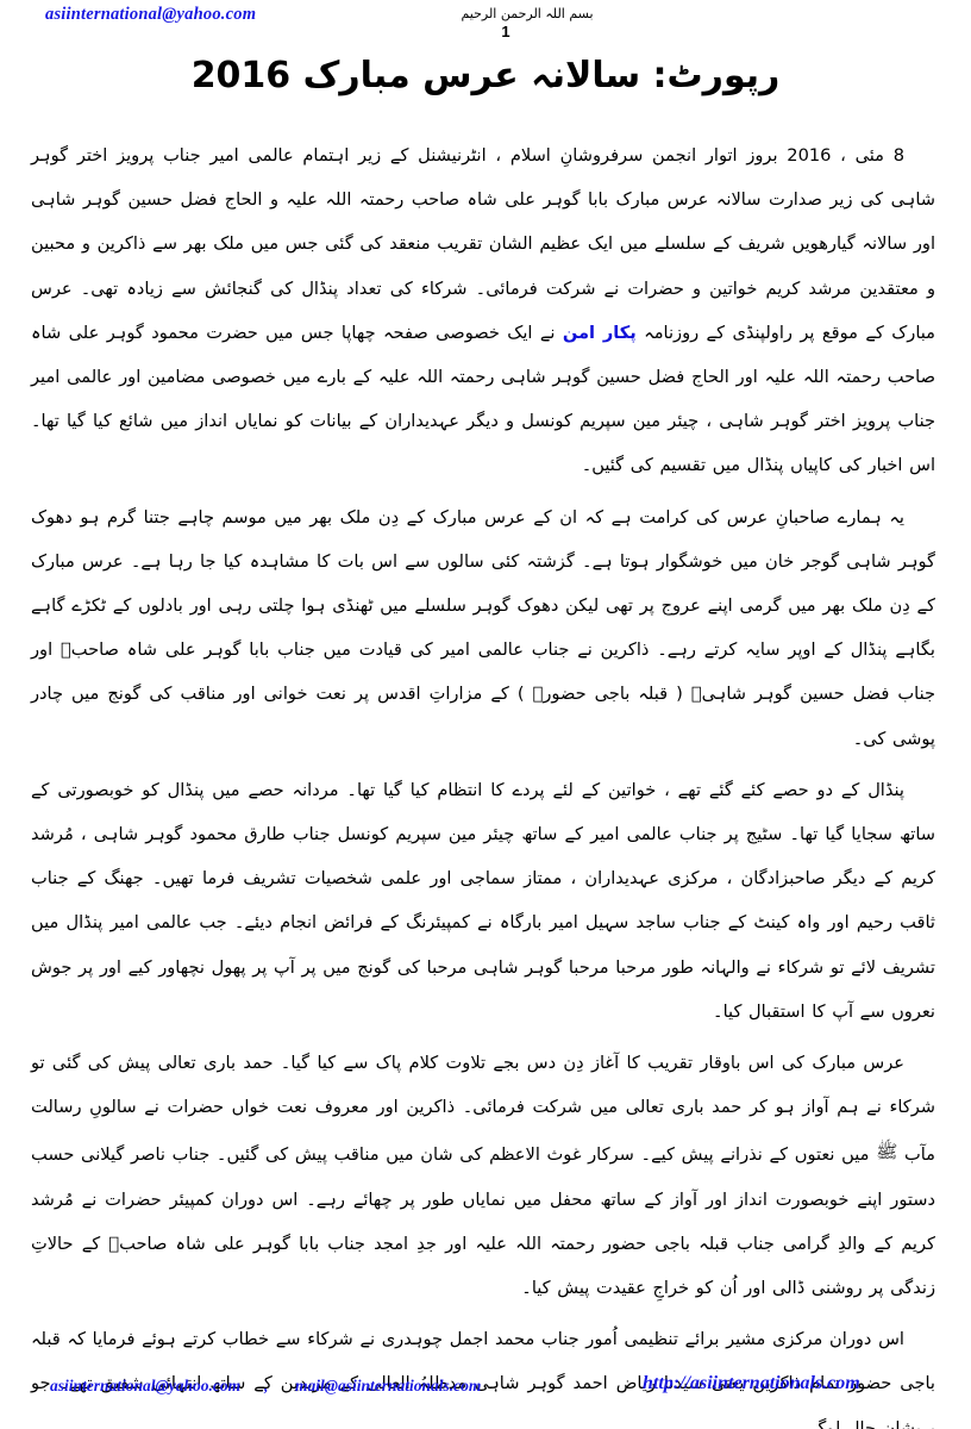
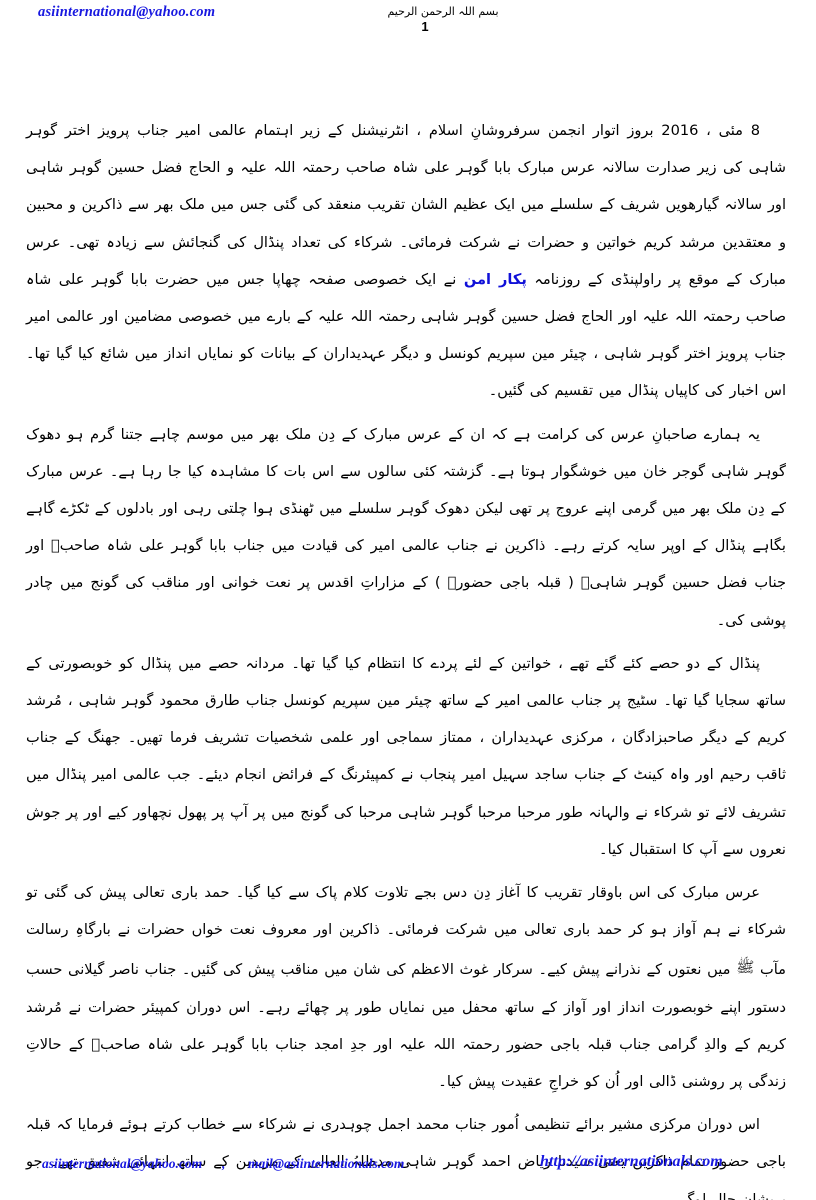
  asiinternational@yahoo.com
  بسم اللہ الرحمن الرحیم
  1
- رپورٹ: سالانہ عرس مبارک 2016
- 8 مئی ، 2016 بروز اتوار انجمن سرفروشانِ اسلام ، انٹرنیشنل کے زیر اہتمام عالمی امیر جناب پرویز اختر گوہر شاہی کی زیر صدارت سالانہ عرس مبارک بابا گوہر علی شاہ صاحب رحمتہ اللہ علیہ و الحاج فضل حسین گوہر شاہی اور سالانہ گیارھویں شریف کے سلسلے میں ایک عظیم الشان تقریب منعقد کی گئی جس میں ملک بھر سے ذاکرین و محبین و معتقدین مرشد کریم خواتین و حضرات نے شرکت فرمائی۔ شرکاء کی تعداد پنڈال کی گنجائش سے زیادہ تھی۔ عرس مبارک کے موقع پر راولپنڈی کے روزنامہ پکار امن نے ایک خصوصی صفحہ چھاپا جس میں حضرت محمود گوہر علی شاہ صاحب رحمتہ اللہ علیہ اور الحاج فضل حسین گوہر شاہی رحمتہ اللہ علیہ کے بارے میں خصوصی مضامین اور عالمی امیر جناب پرویز اختر گوہر شاہی ، چیئر مین سپریم کونسل و دیگر عہدیداران کے بیانات کو نمایاں انداز میں شائع کیا گیا تھا۔ اس اخبار کی کاپیاں پنڈال میں تقسیم کی گئیں۔
+ 8 مئی ، 2016 بروز اتوار انجمن سرفروشانِ اسلام ، انٹرنیشنل کے زیر اہتمام عالمی امیر جناب پرویز اختر گوہر شاہی کی زیر صدارت سالانہ عرس مبارک بابا گوہر علی شاہ صاحب رحمتہ اللہ علیہ و الحاج فضل حسین گوہر شاہی اور سالانہ گیارھویں شریف کے سلسلے میں ایک عظیم الشان تقریب منعقد کی گئی جس میں ملک بھر سے ذاکرین و محبین و معتقدین مرشد کریم خواتین و حضرات نے شرکت فرمائی۔ شرکاء کی تعداد پنڈال کی گنجائش سے زیادہ تھی۔ عرس مبارک کے موقع پر راولپنڈی کے روزنامہ پکار امن نے ایک خصوصی صفحہ چھاپا جس میں حضرت بابا گوہر علی شاہ صاحب رحمتہ اللہ علیہ اور الحاج فضل حسین گوہر شاہی رحمتہ اللہ علیہ کے بارے میں خصوصی مضامین اور عالمی امیر جناب پرویز اختر گوہر شاہی ، چیئر مین سپریم کونسل و دیگر عہدیداران کے بیانات کو نمایاں انداز میں شائع کیا گیا تھا۔ اس اخبار کی کاپیاں پنڈال میں تقسیم کی گئیں۔
  یہ ہمارے صاحبانِ عرس کی کرامت ہے کہ ان کے عرس مبارک کے دِن ملک بھر میں موسم چاہے جتنا گرم ہو دھوک گوہر شاہی گوجر خان میں خوشگوار ہوتا ہے۔ گزشتہ کئی سالوں سے اس بات کا مشاہدہ کیا جا رہا ہے۔ عرس مبارک کے دِن ملک بھر میں گرمی اپنے عروج پر تھی لیکن دھوک گوہر سلسلے میں ٹھنڈی ہوا چلتی رہی اور بادلوں کے ٹکڑے گاہے بگاہے پنڈال کے اوپر سایہ کرتے رہے۔ ذاکرین نے جناب عالمی امیر کی قیادت میں جناب بابا گوہر علی شاہ صاحبؒ اور جناب فضل حسین گوہر شاہیؒ ( قبلہ باجی حضورؒ ) کے مزاراتِ اقدس پر نعت خوانی اور مناقب کی گونج میں چادر پوشی کی۔
- پنڈال کے دو حصے کئے گئے تھے ، خواتین کے لئے پردے کا انتظام کیا گیا تھا۔ مردانہ حصے میں پنڈال کو خوبصورتی کے ساتھ سجایا گیا تھا۔ سٹیج پر جناب عالمی امیر کے ساتھ چیئر مین سپریم کونسل جناب طارق محمود گوہر شاہی ، مُرشد کریم کے دیگر صاحبزادگان ، مرکزی عہدیداران ، ممتاز سماجی اور علمی شخصیات تشریف فرما تھیں۔ جھنگ کے جناب ثاقب رحیم اور واہ کینٹ کے جناب ساجد سہیل امیر بارگاہ نے کمپیئرنگ کے فرائض انجام دیئے۔ جب عالمی امیر پنڈال میں تشریف لائے تو شرکاء نے والہانہ طور مرحبا مرحبا گوہر شاہی مرحبا کی گونج میں پر آپ پر پھول نچھاور کیے اور پر جوش نعروں سے آپ کا استقبال کیا۔
+ پنڈال کے دو حصے کئے گئے تھے ، خواتین کے لئے پردے کا انتظام کیا گیا تھا۔ مردانہ حصے میں پنڈال کو خوبصورتی کے ساتھ سجایا گیا تھا۔ سٹیج پر جناب عالمی امیر کے ساتھ چیئر مین سپریم کونسل جناب طارق محمود گوہر شاہی ، مُرشد کریم کے دیگر صاحبزادگان ، مرکزی عہدیداران ، ممتاز سماجی اور علمی شخصیات تشریف فرما تھیں۔ جھنگ کے جناب ثاقب رحیم اور واہ کینٹ کے جناب ساجد سہیل امیر پنجاب نے کمپیئرنگ کے فرائض انجام دیئے۔ جب عالمی امیر پنڈال میں تشریف لائے تو شرکاء نے والہانہ طور مرحبا مرحبا گوہر شاہی مرحبا کی گونج میں پر آپ پر پھول نچھاور کیے اور پر جوش نعروں سے آپ کا استقبال کیا۔
- عرس مبارک کی اس باوقار تقریب کا آغاز دِن دس بجے تلاوت کلام پاک سے کیا گیا۔ حمد باری تعالی پیش کی گئی تو شرکاء نے ہم آواز ہو کر حمد باری تعالی میں شرکت فرمائی۔ ذاکرین اور معروف نعت خواں حضرات نے سالوںِ رسالت مآب ﷺ میں نعتوں کے نذرانے پیش کیے۔ سرکار غوث الاعظم کی شان میں مناقب پیش کی گئیں۔ جناب ناصر گیلانی حسب دستور اپنے خوبصورت انداز اور آواز کے ساتھ محفل میں نمایاں طور پر چھائے رہے۔ اس دوران کمپیئر حضرات نے مُرشد کریم کے والدِ گرامی جناب قبلہ باجی حضور رحمتہ اللہ علیہ اور جدِ امجد جناب بابا گوہر علی شاہ صاحبؒ کے حالاتِ زندگی پر روشنی ڈالی اور اُن کو خراجِ عقیدت پیش کیا۔
+ عرس مبارک کی اس باوقار تقریب کا آغاز دِن دس بجے تلاوت کلام پاک سے کیا گیا۔ حمد باری تعالی پیش کی گئی تو شرکاء نے ہم آواز ہو کر حمد باری تعالی میں شرکت فرمائی۔ ذاکرین اور معروف نعت خواں حضرات نے بارگاہِ رسالت مآب ﷺ میں نعتوں کے نذرانے پیش کیے۔ سرکار غوث الاعظم کی شان میں مناقب پیش کی گئیں۔ جناب ناصر گیلانی حسب دستور اپنے خوبصورت انداز اور آواز کے ساتھ محفل میں نمایاں طور پر چھائے رہے۔ اس دوران کمپیئر حضرات نے مُرشد کریم کے والدِ گرامی جناب قبلہ باجی حضور رحمتہ اللہ علیہ اور جدِ امجد جناب بابا گوہر علی شاہ صاحبؒ کے حالاتِ زندگی پر روشنی ڈالی اور اُن کو خراجِ عقیدت پیش کیا۔
  اس دوران مرکزی مشیر برائے تنظیمی اُمور جناب محمد اجمل چوہدری نے شرکاء سے خطاب کرتے ہوئے فرمایا کہ قبلہ باجی حضور تمام ذاکرین یعنی سیدنا ریاض احمد گوہر شاہی مدظلہُ العالی کے مریدین کے ساتھ انتہائی شفیق تھے۔ جو پیشان حال لوگ
  asiinternational@yahoo.com
  ,
  mail@asiinternationals.com
  http://asiinternationals.com
